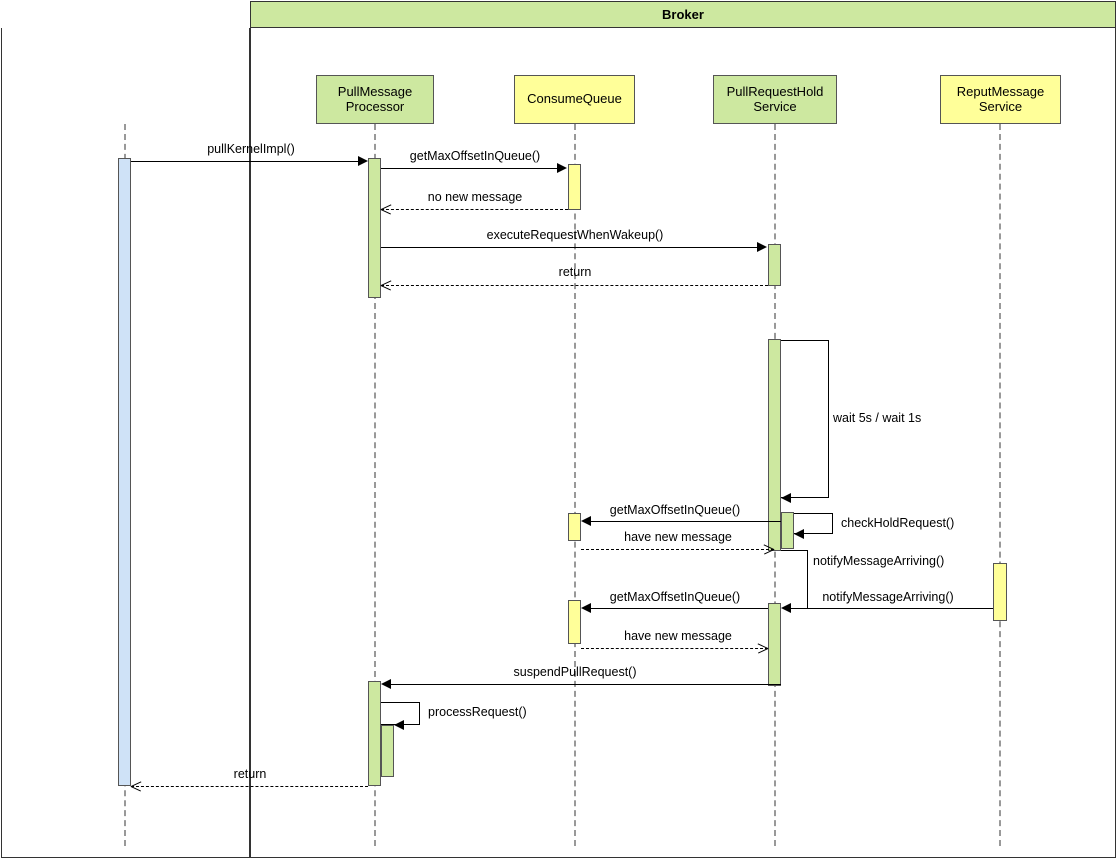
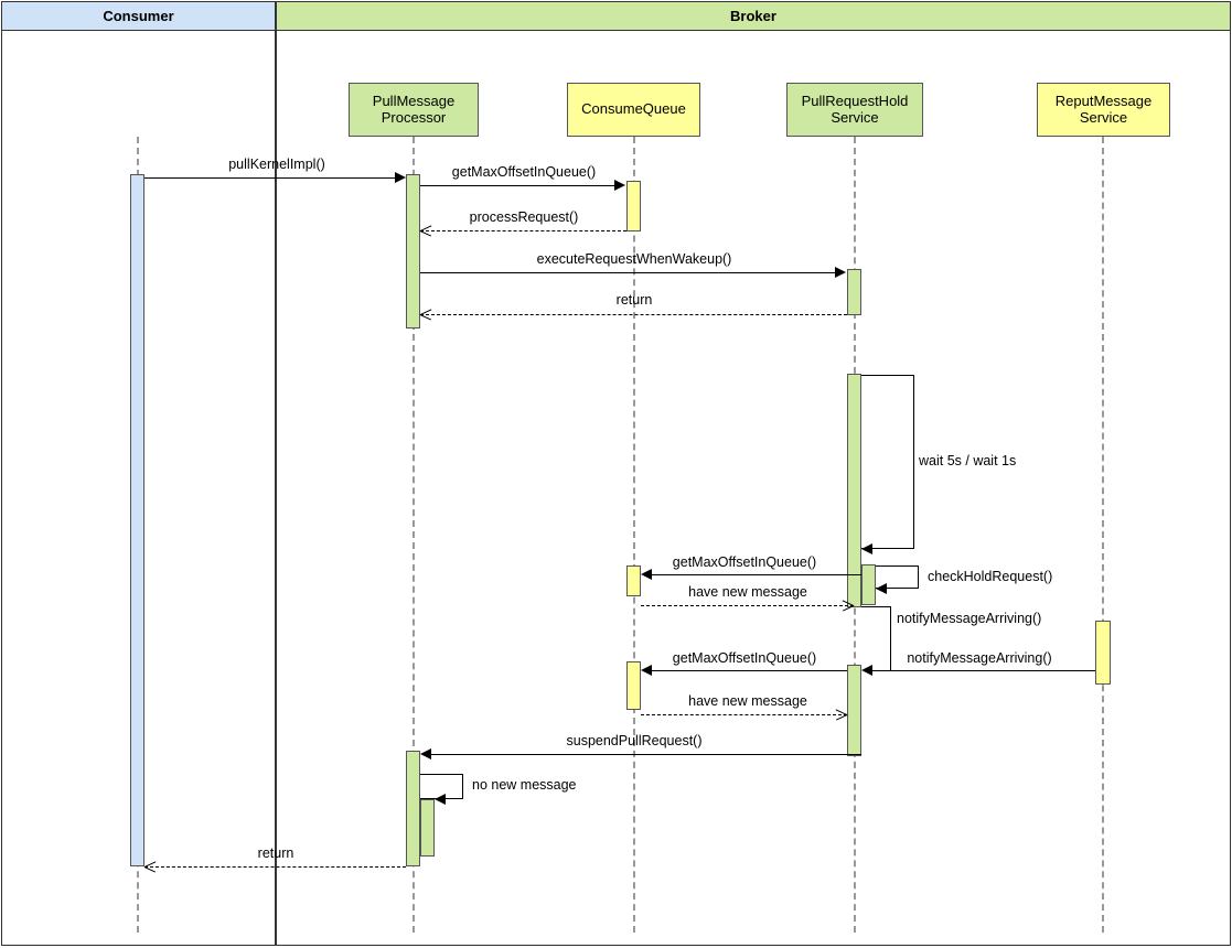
+ Consumer
  Broker
  PullMessage
  Processor
  ConsumeQueue
  PullRequestHold
  Service
  ReputMessage
  Service
  pullKernelImpl()
  getMaxOffsetInQueue()
- no new message
+ processRequest()
  executeRequestWhenWakeup()
  return
  wait 5s / wait 1s
  getMaxOffsetInQueue()
  checkHoldRequest()
  have new message
  notifyMessageArriving()
  notifyMessageArriving()
  getMaxOffsetInQueue()
  have new message
  suspendPullRequest()
- processRequest()
+ no new message
  return
